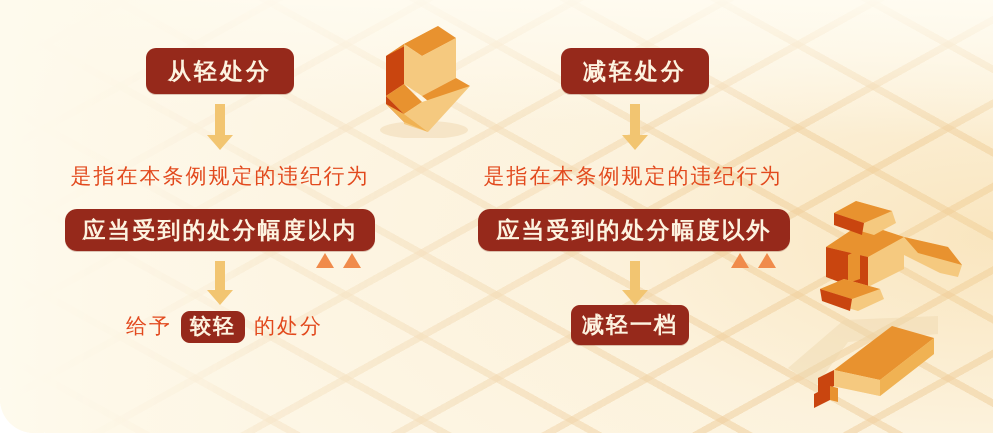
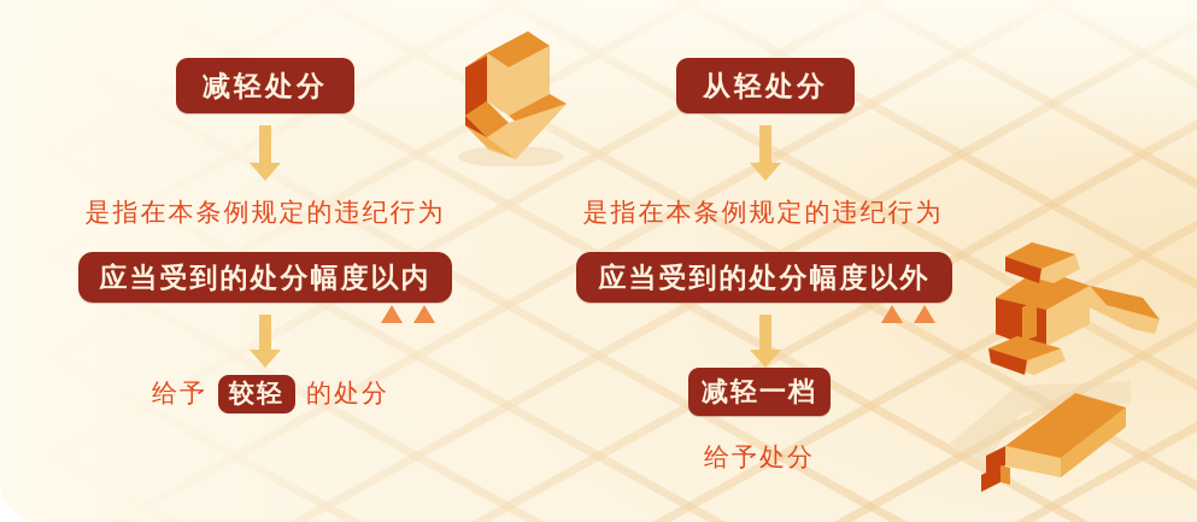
- 从轻处分
+ 减轻处分
  是指在本条例规定的违纪行为
  应当受到的处分幅度以内
  给予
  较轻
  的处分
- 减轻处分
+ 从轻处分
  是指在本条例规定的违纪行为
  应当受到的处分幅度以外
  减轻一档
+ 给予处分
